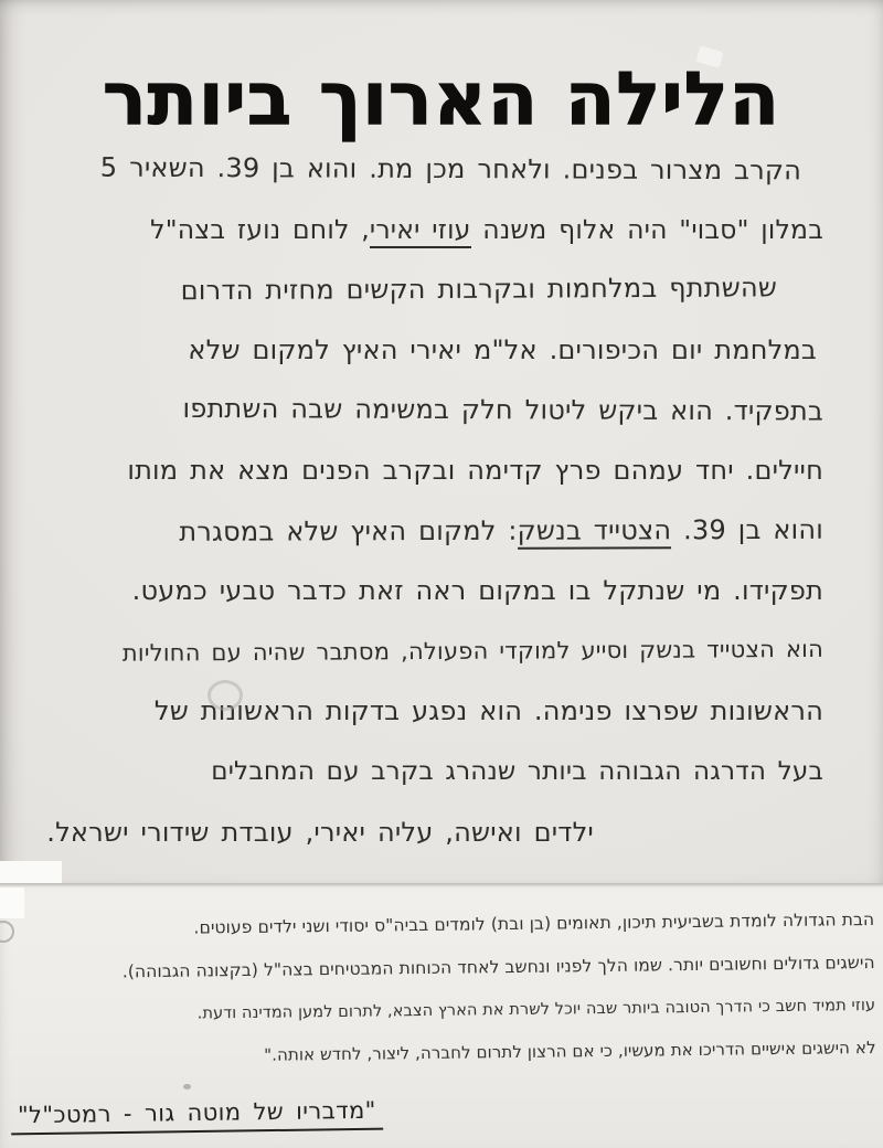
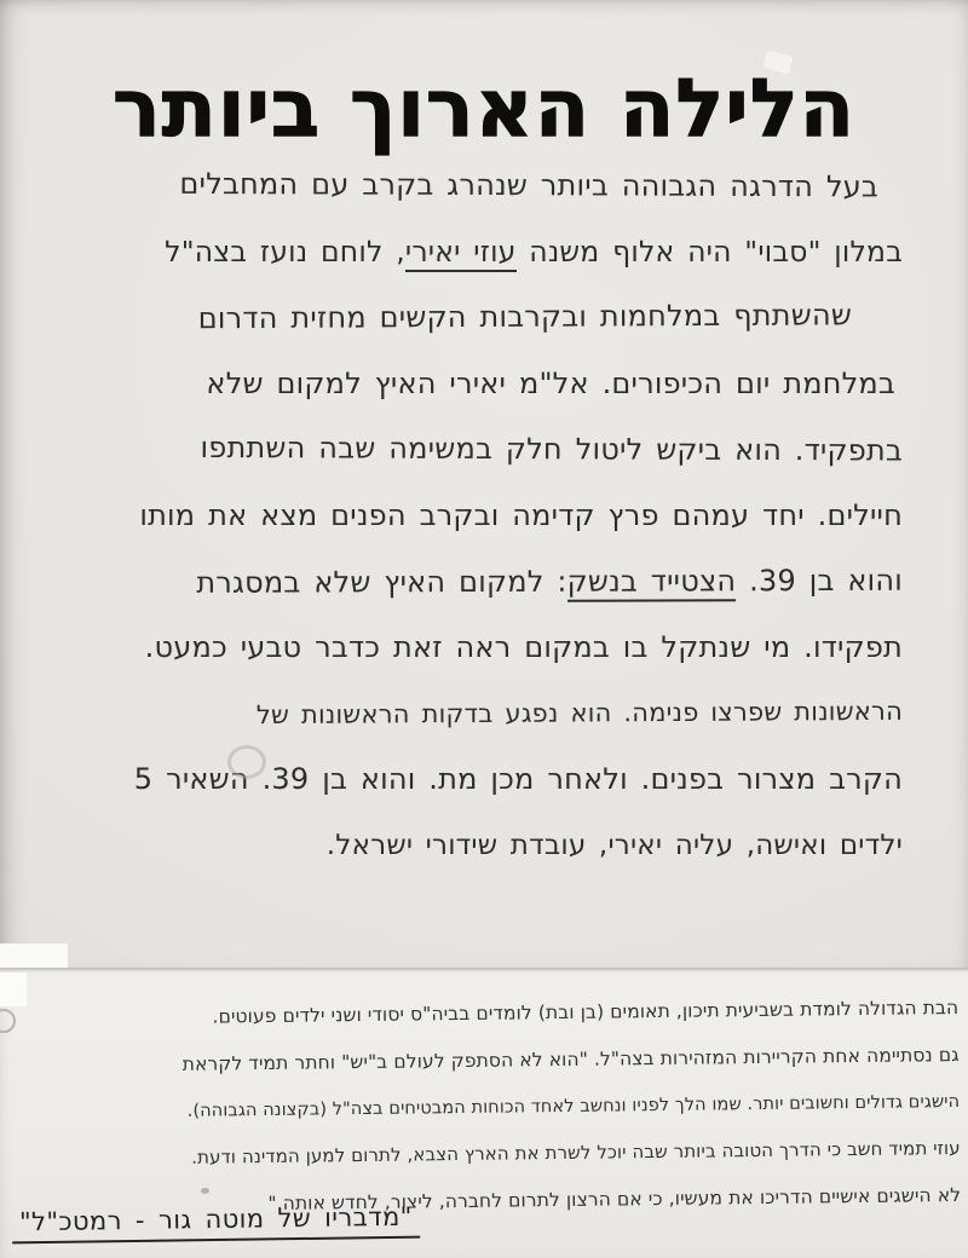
  הלילה הארוך ביותר
- הקרב מצרור בפנים. ולאחר מכן מת. והוא בן 39. השאיר 5
+ בעל הדרגה הגבוהה ביותר שנהרג בקרב עם המחבלים
  במלון "סבוי" היה אלוף משנה עוזי יאירי, לוחם נועז בצה"ל
  שהשתתף במלחמות ובקרבות הקשים מחזית הדרום
  במלחמת יום הכיפורים. אל"מ יאירי האיץ למקום שלא
  בתפקיד. הוא ביקש ליטול חלק במשימה שבה השתתפו
  חיילים. יחד עמהם פרץ קדימה ובקרב הפנים מצא את מותו
  והוא בן 39. הצטייד בנשק: למקום האיץ שלא במסגרת
  תפקידו. מי שנתקל בו במקום ראה זאת כדבר טבעי כמעט.
- הוא הצטייד בנשק וסייע למוקדי הפעולה, מסתבר שהיה עם החוליות
  הראשונות שפרצו פנימה. הוא נפגע בדקות הראשונות של
- בעל הדרגה הגבוהה ביותר שנהרג בקרב עם המחבלים
+ הקרב מצרור בפנים. ולאחר מכן מת. והוא בן 39. השאיר 5
  ילדים ואישה, עליה יאירי, עובדת שידורי ישראל.
  הבת הגדולה לומדת בשביעית תיכון, תאומים (בן ובת) לומדים בביה"ס יסודי ושני ילדים פעוטים.
+ גם נסתיימה אחת הקריירות המזהירות בצה"ל. "הוא לא הסתפק לעולם ב"יש" וחתר תמיד לקראת
  הישגים גדולים וחשובים יותר. שמו הלך לפניו ונחשב לאחד הכוחות המבטיחים בצה"ל (בקצונה הגבוהה).
  עוזי תמיד חשב כי הדרך הטובה ביותר שבה יוכל לשרת את הארץ הצבא, לתרום למען המדינה ודעת.
  לא הישגים אישיים הדריכו את מעשיו, כי אם הרצון לתרום לחברה, ליצור, לחדש אותה."
  "מדבריו של מוטה גור - רמטכ"ל"
